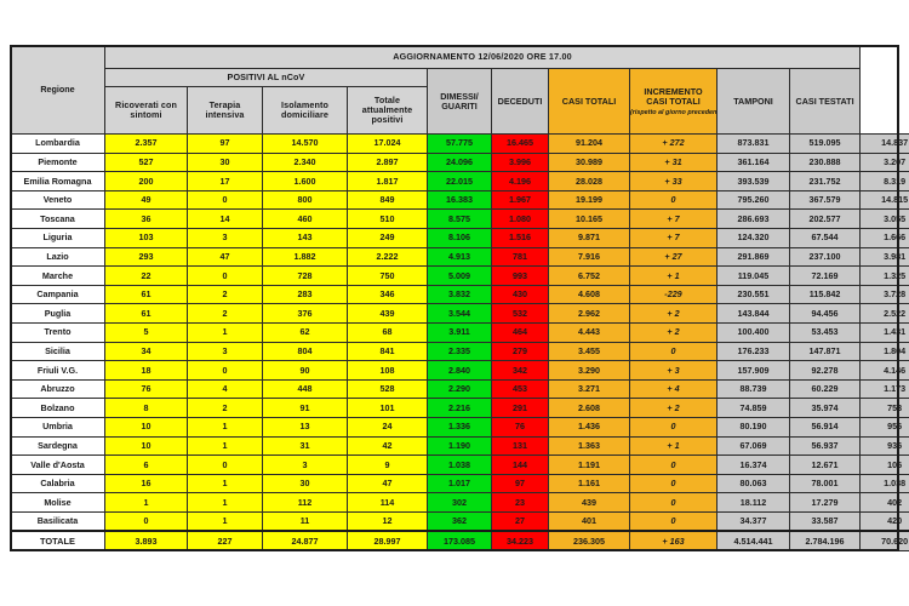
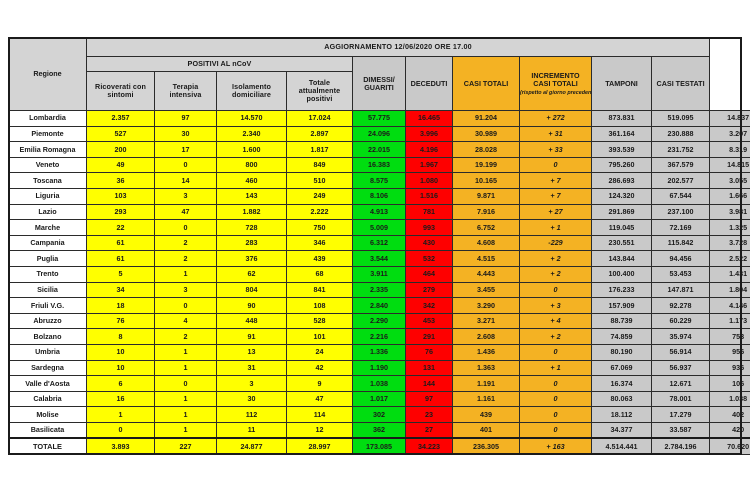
  Regione	AGGIORNAMENTO 12/06/2020 ORE 17.00
  POSITIVI AL nCoV	DIMESSI/ GUARITI	DECEDUTI	CASI TOTALI	INCREMENTO CASI TOTALI	TAMPONI	CASI TESTATI
  Ricoverati con sintomi	Terapia intensiva	Isolamento domiciliare	Totale attualmente positivi
  Lombardia	2.357	97	14.570	17.024	57.775	16.465	91.204	+ 272	873.831	519.095	14.837
  Piemonte	527	30	2.340	2.897	24.096	3.996	30.989	+ 31	361.164	230.888	3.207
  Emilia Romagna	200	17	1.600	1.817	22.015	4.196	28.028	+ 33	393.539	231.752	8.319
  Veneto	49	0	800	849	16.383	1.967	19.199	0	795.260	367.579	14.815
  Toscana	36	14	460	510	8.575	1.080	10.165	+ 7	286.693	202.577	3.055
  Liguria	103	3	143	249	8.106	1.516	9.871	+ 7	124.320	67.544	1.666
  Lazio	293	47	1.882	2.222	4.913	781	7.916	+ 27	291.869	237.100	3.981
  Marche	22	0	728	750	5.009	993	6.752	+ 1	119.045	72.169	1.325
- Campania	61	2	283	346	3.832	430	4.608	-229	230.551	115.842	3.728
+ Campania	61	2	283	346	6.312	430	4.608	-229	230.551	115.842	3.728
- Puglia	61	2	376	439	3.544	532	2.962	+ 2	143.844	94.456	2.522
+ Puglia	61	2	376	439	3.544	532	4.515	+ 2	143.844	94.456	2.522
  Trento	5	1	62	68	3.911	464	4.443	+ 2	100.400	53.453	1.431
  Sicilia	34	3	804	841	2.335	279	3.455	0	176.233	147.871	1.804
  Friuli V.G.	18	0	90	108	2.840	342	3.290	+ 3	157.909	92.278	4.146
  Abruzzo	76	4	448	528	2.290	453	3.271	+ 4	88.739	60.229	1.173
  Bolzano	8	2	91	101	2.216	291	2.608	+ 2	74.859	35.974	753
  Umbria	10	1	13	24	1.336	76	1.436	0	80.190	56.914	956
  Sardegna	10	1	31	42	1.190	131	1.363	+ 1	67.069	56.937	936
  Valle d'Aosta	6	0	3	9	1.038	144	1.191	0	16.374	12.671	106
  Calabria	16	1	30	47	1.017	97	1.161	0	80.063	78.001	1.038
  Molise	1	1	112	114	302	23	439	0	18.112	17.279	402
  Basilicata	0	1	11	12	362	27	401	0	34.377	33.587	420
  TOTALE	3.893	227	24.877	28.997	173.085	34.223	236.305	+ 163	4.514.441	2.784.196	70.620
